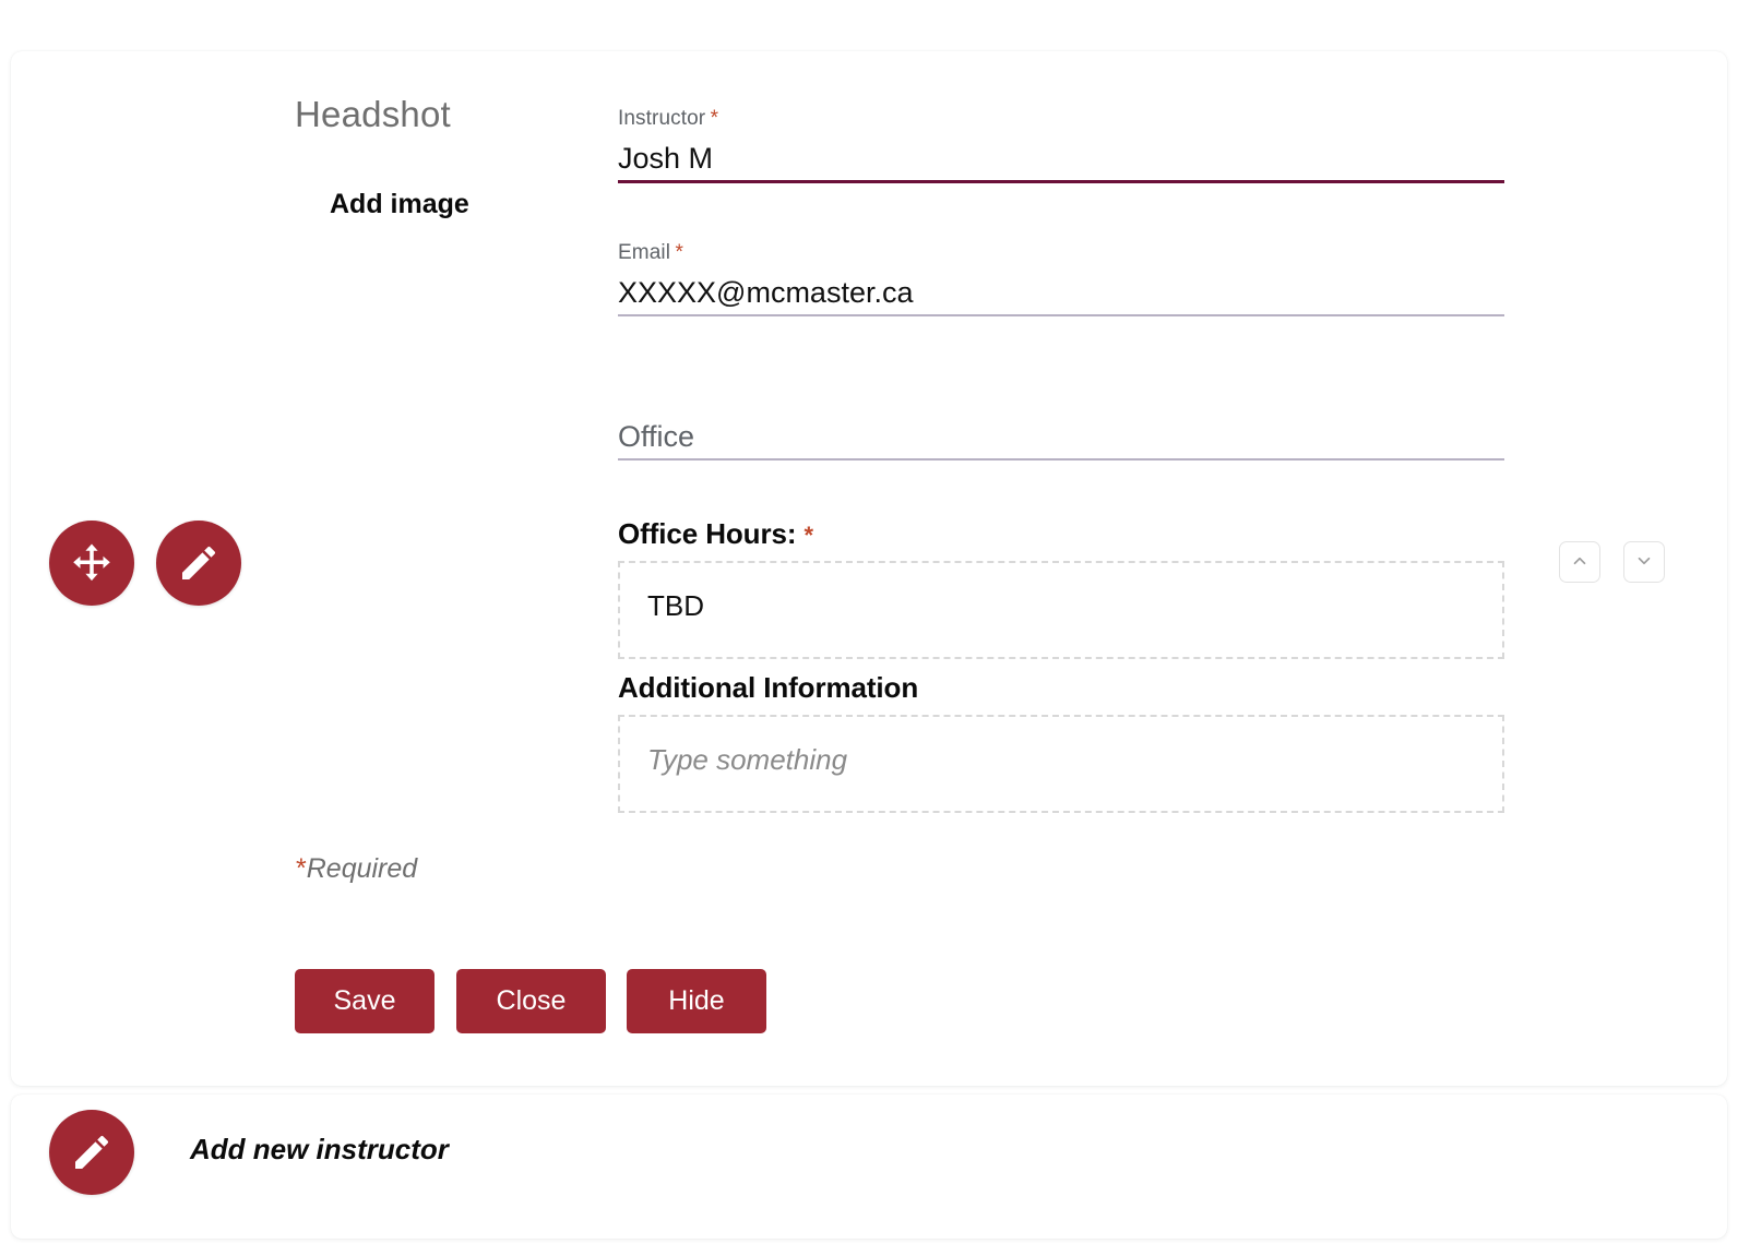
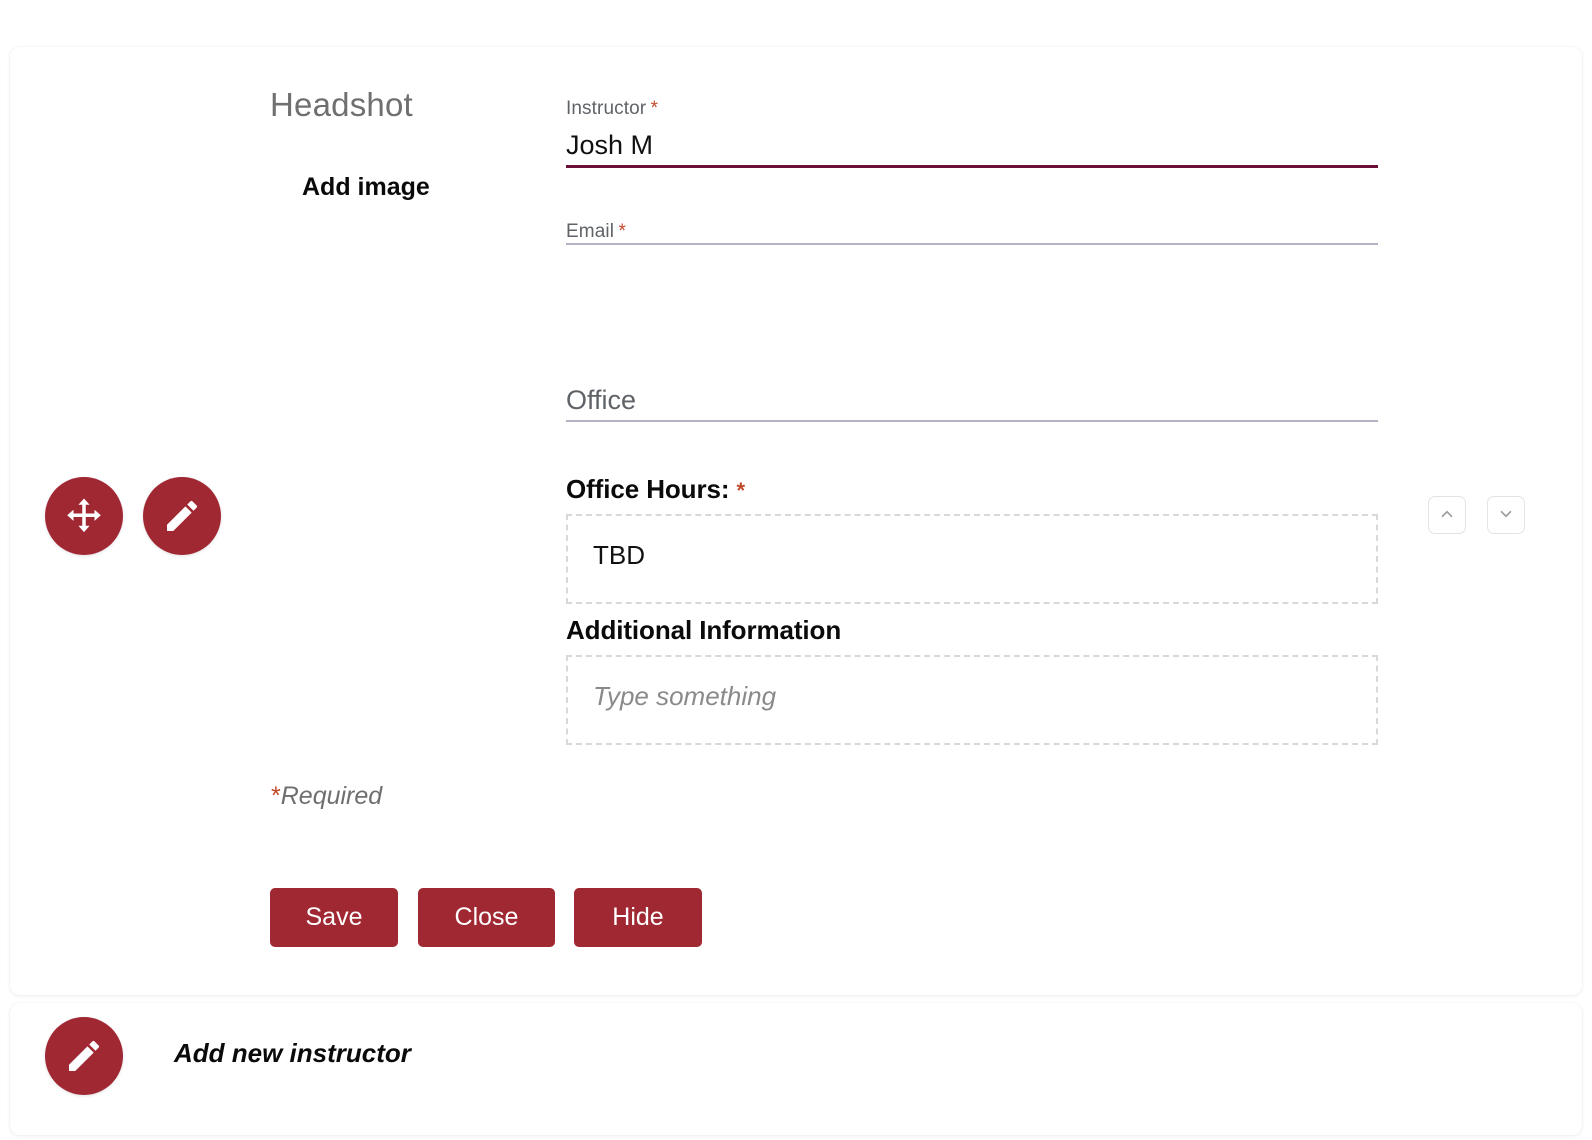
  Headshot
  Add image
  Instructor *
  Josh M
  Email *
- XXXXX@mcmaster.ca
  Office
  Office Hours: *
  TBD
  Additional Information
  Type something
  *Required
  Save
  Close
  Hide
  Add new instructor
